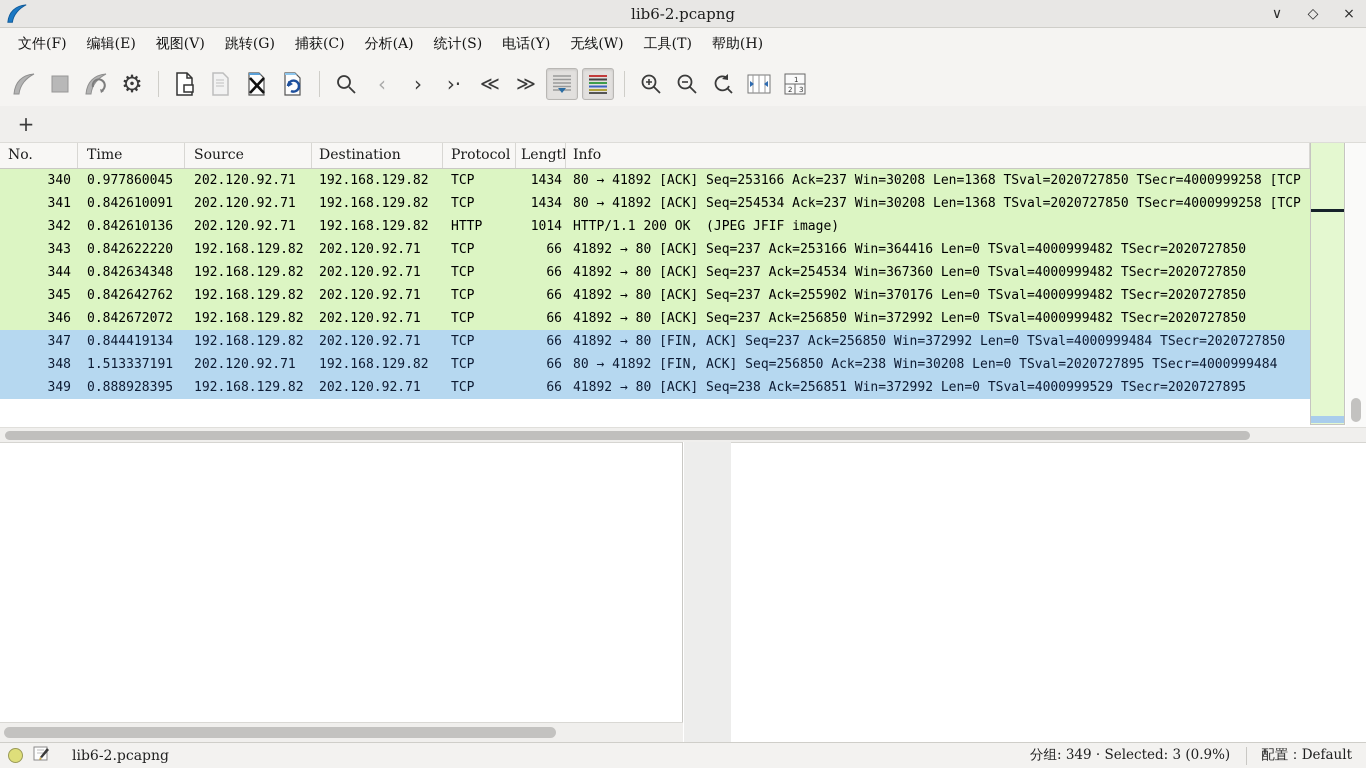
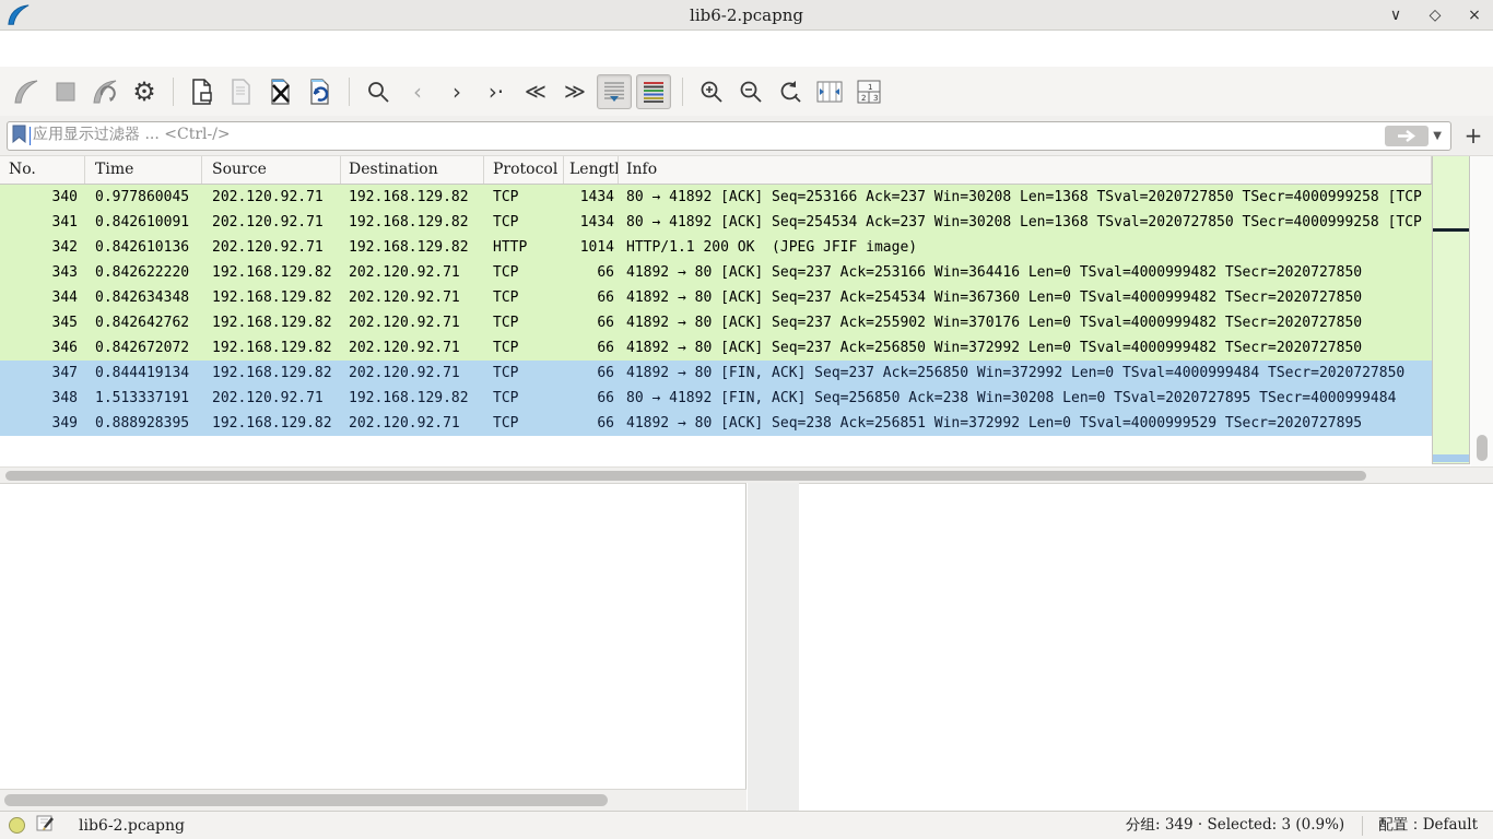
  lib6-2.pcapng
  ∨
  ◇
  ×
- 文件(F)
- 编辑(E)
- 视图(V)
- 跳转(G)
- 捕获(C)
- 分析(A)
- 统计(S)
- 电话(Y)
- 无线(W)
- 工具(T)
- 帮助(H)
  ⚙
  ‹
  ›
  ›·
  ≪
  ≫
  1
  2
  3
+ 应用显示过滤器 ... <Ctrl-/>
+ ▼
  +
  No.
  Time
  Source
  Destination
  Protocol
  Lengt
  Info
  340
  0.977860045
  202.120.92.71
  192.168.129.82
  TCP
  1434
  80 → 41892 [ACK] Seq=253166 Ack=237 Win=30208 Len=1368 TSval=2020727850 TSecr=4000999258 [TCP
  341
  0.842610091
  202.120.92.71
  192.168.129.82
  TCP
  1434
  80 → 41892 [ACK] Seq=254534 Ack=237 Win=30208 Len=1368 TSval=2020727850 TSecr=4000999258 [TCP
  342
  0.842610136
  202.120.92.71
  192.168.129.82
  HTTP
  1014
  HTTP/1.1 200 OK (JPEG JFIF image)
  343
  0.842622220
  192.168.129.82
  202.120.92.71
  TCP
  66
  41892 → 80 [ACK] Seq=237 Ack=253166 Win=364416 Len=0 TSval=4000999482 TSecr=2020727850
  344
  0.842634348
  192.168.129.82
  202.120.92.71
  TCP
  66
  41892 → 80 [ACK] Seq=237 Ack=254534 Win=367360 Len=0 TSval=4000999482 TSecr=2020727850
  345
  0.842642762
  192.168.129.82
  202.120.92.71
  TCP
  66
  41892 → 80 [ACK] Seq=237 Ack=255902 Win=370176 Len=0 TSval=4000999482 TSecr=2020727850
  346
  0.842672072
  192.168.129.82
  202.120.92.71
  TCP
  66
  41892 → 80 [ACK] Seq=237 Ack=256850 Win=372992 Len=0 TSval=4000999482 TSecr=2020727850
  347
  0.844419134
  192.168.129.82
  202.120.92.71
  TCP
  66
  41892 → 80 [FIN, ACK] Seq=237 Ack=256850 Win=372992 Len=0 TSval=4000999484 TSecr=2020727850
  348
  1.513337191
  202.120.92.71
  192.168.129.82
  TCP
  66
  80 → 41892 [FIN, ACK] Seq=256850 Ack=238 Win=30208 Len=0 TSval=2020727895 TSecr=4000999484
  349
  0.888928395
  192.168.129.82
  202.120.92.71
  TCP
  66
  41892 → 80 [ACK] Seq=238 Ack=256851 Win=372992 Len=0 TSval=4000999529 TSecr=2020727895
  lib6-2.pcapng
  分组: 349 · Selected: 3 (0.9%)
  配置：Default
